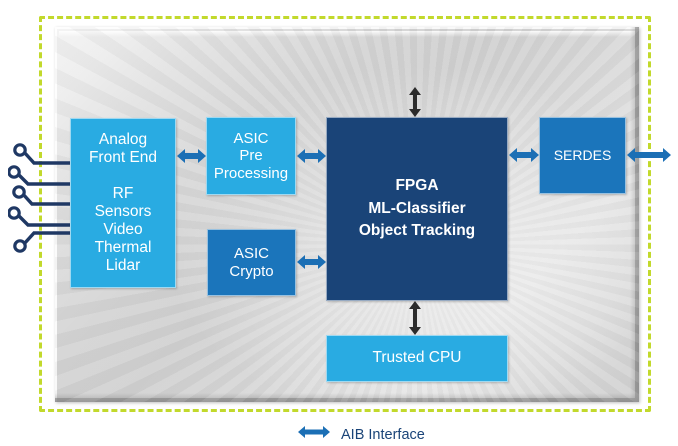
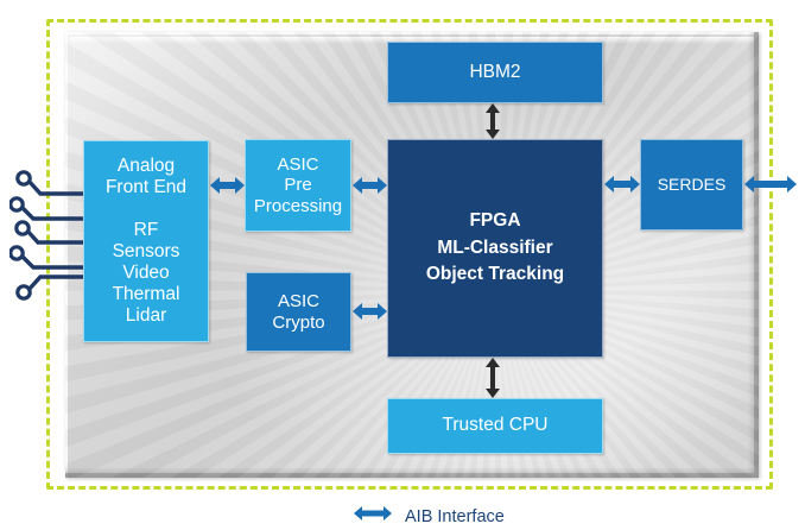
  Analog
  Front End
  RF
  Sensors
  Video
  Thermal
  Lidar
  ASIC
  Pre
  Processing
  ASIC
  Crypto
+ HBM2
  FPGA
  ML-Classifier
  Object Tracking
  SERDES
  Trusted CPU
  AIB Interface
